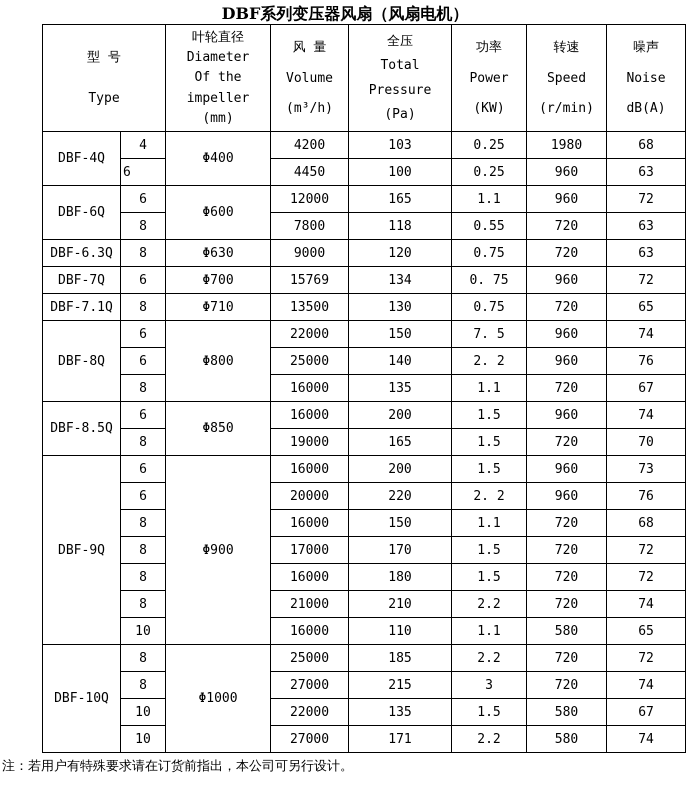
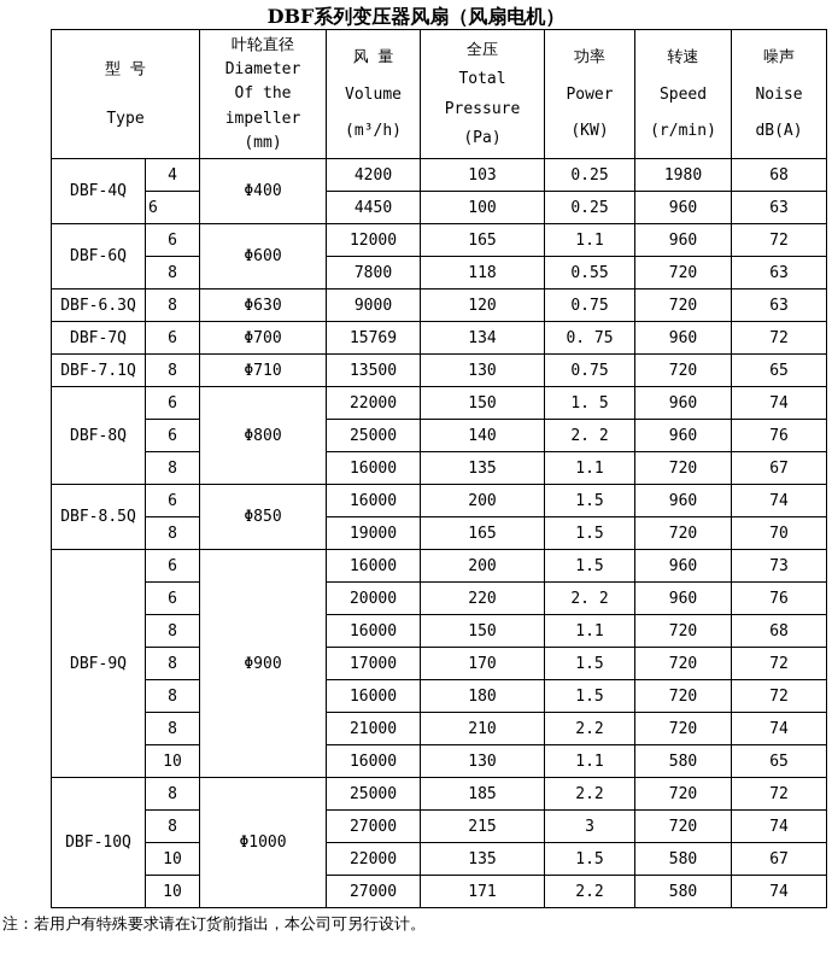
  DBF系列变压器风扇（风扇电机）
  型 号 Type	叶轮直径 Diameter Of the impeller (mm)	风 量 Volume (m³/h)	全压 Total Pressure (Pa)	功率 Power (KW)	转速 Speed (r/min)	噪声 Noise dB(A)
  DBF-4Q	4	Φ400	4200	103	0.25	1980	68
  6	4450	100	0.25	960	63
  DBF-6Q	6	Φ600	12000	165	1.1	960	72
  8	7800	118	0.55	720	63
  DBF-6.3Q	8	Φ630	9000	120	0.75	720	63
  DBF-7Q	6	Φ700	15769	134	0. 75	960	72
  DBF-7.1Q	8	Φ710	13500	130	0.75	720	65
- DBF-8Q	6	Φ800	22000	150	7. 5	960	74
+ DBF-8Q	6	Φ800	22000	150	1. 5	960	74
  6	25000	140	2. 2	960	76
  8	16000	135	1.1	720	67
  DBF-8.5Q	6	Φ850	16000	200	1.5	960	74
  8	19000	165	1.5	720	70
  DBF-9Q	6	Φ900	16000	200	1.5	960	73
  6	20000	220	2. 2	960	76
  8	16000	150	1.1	720	68
  8	17000	170	1.5	720	72
  8	16000	180	1.5	720	72
  8	21000	210	2.2	720	74
- 10	16000	110	1.1	580	65
+ 10	16000	130	1.1	580	65
  DBF-10Q	8	Φ1000	25000	185	2.2	720	72
  8	27000	215	3	720	74
  10	22000	135	1.5	580	67
  10	27000	171	2.2	580	74
  注：若用户有特殊要求请在订货前指出，本公司可另行设计。
